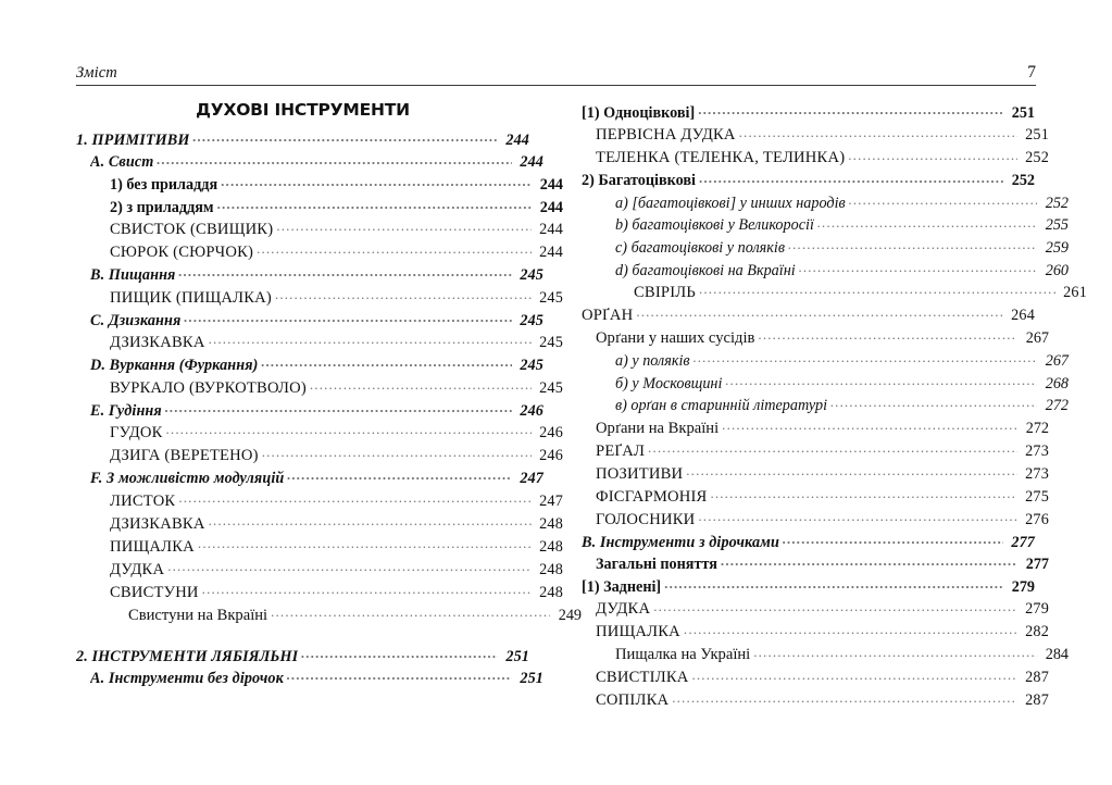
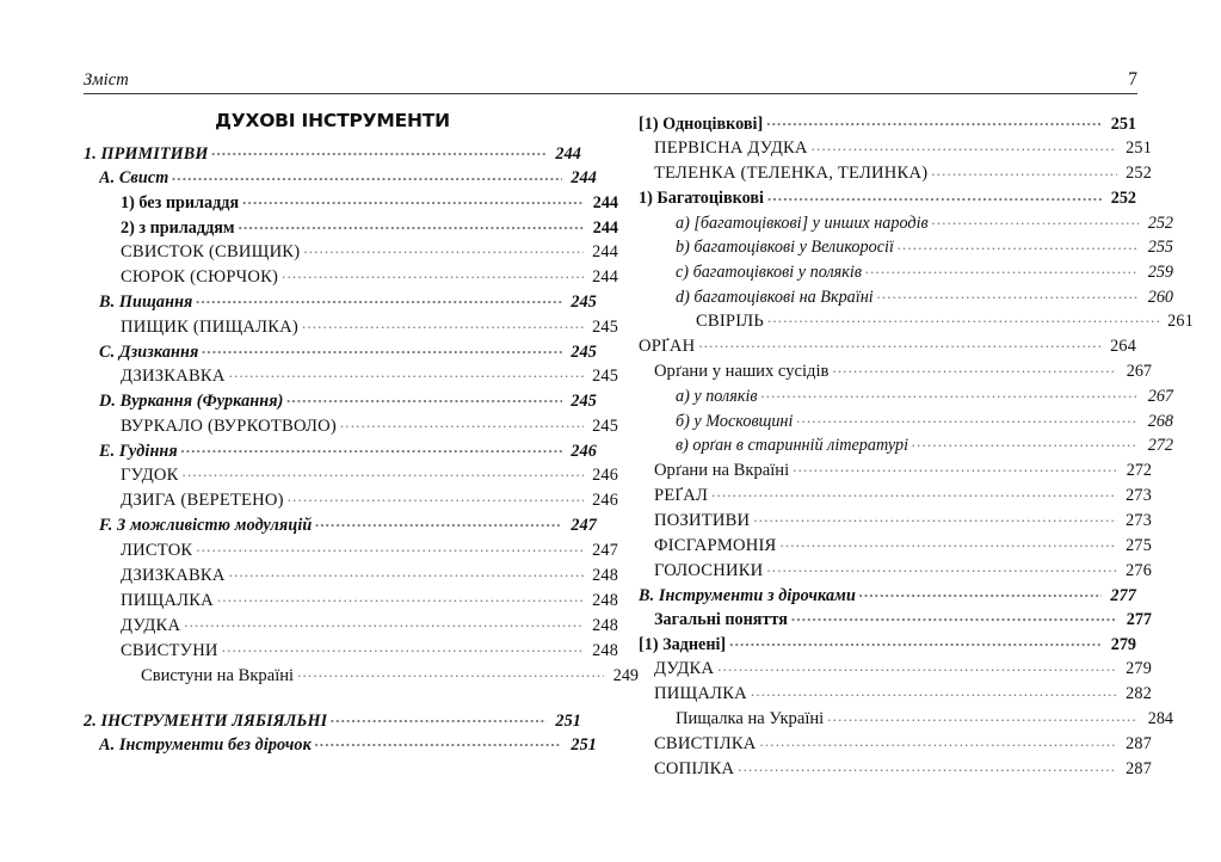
  Зміст
  7
  ДУХОВІ ІНСТРУМЕНТИ
  1. ПРИМІТИВИ
  244
  A. Свист
  244
  1) без приладдя
  244
  2) з приладдям
  244
  СВИСТОК (СВИЩИК)
  244
  СЮРОК (СЮРЧОК)
  244
  B. Пищання
  245
  ПИЩИК (ПИЩАЛКА)
  245
  C. Дзизкання
  245
  ДЗИЗКАВКА
  245
  D. Вуркання (Фуркання)
  245
  ВУРКАЛО (ВУРКОТВОЛО)
  245
  E. Гудіння
  246
  ГУДОК
  246
  ДЗИГА (ВЕРЕТЕНО)
  246
  F. З можливістю модуляцій
  247
  ЛИСТОК
  247
  ДЗИЗКАВКА
  248
  ПИЩАЛКА
  248
  ДУДКА
  248
  СВИСТУНИ
  248
  Свистуни на Вкраїні
  249
  2. ІНСТРУМЕНТИ ЛЯБІЯЛЬНІ
  251
  A. Інструменти без дірочок
  251
  [1) Одноцівкові]
  251
  ПЕРВІСНА ДУДКА
  251
  ТЕЛЕ́НКА (ТЕЛЕ́НКА, ТЕЛИ́НКА)
  252
- 2) Багатоцівкові
+ 1) Багатоцівкові
  252
  a) [багатоцівкові] у инших народів
  252
  b) багатоцівкові у Великоросії
  255
  c) багатоцівкові у поляків
  259
  d) багатоцівкові на Вкраїні
  260
  СВІРІЛЬ
  261
  ОРҐАН
  264
  Орґани у наших сусідів
  267
  а) у поляків
  267
  б) у Московщині
  268
  в) орґан в старинній літературі
  272
  Орґани на Вкраїні
  272
  РЕҐАЛ
  273
  ПОЗИТИВИ
  273
  ФІСГАРМОНІЯ
  275
  ГОЛОСНИКИ
  276
  B. Інструменти з дірочками
  277
  Загальні поняття
  277
  [1) Заднені]
  279
  ДУДКА
  279
  ПИЩАЛКА
  282
  Пищалка на Україні
  284
  СВИСТІЛКА
  287
  СОПІЛКА
  287
